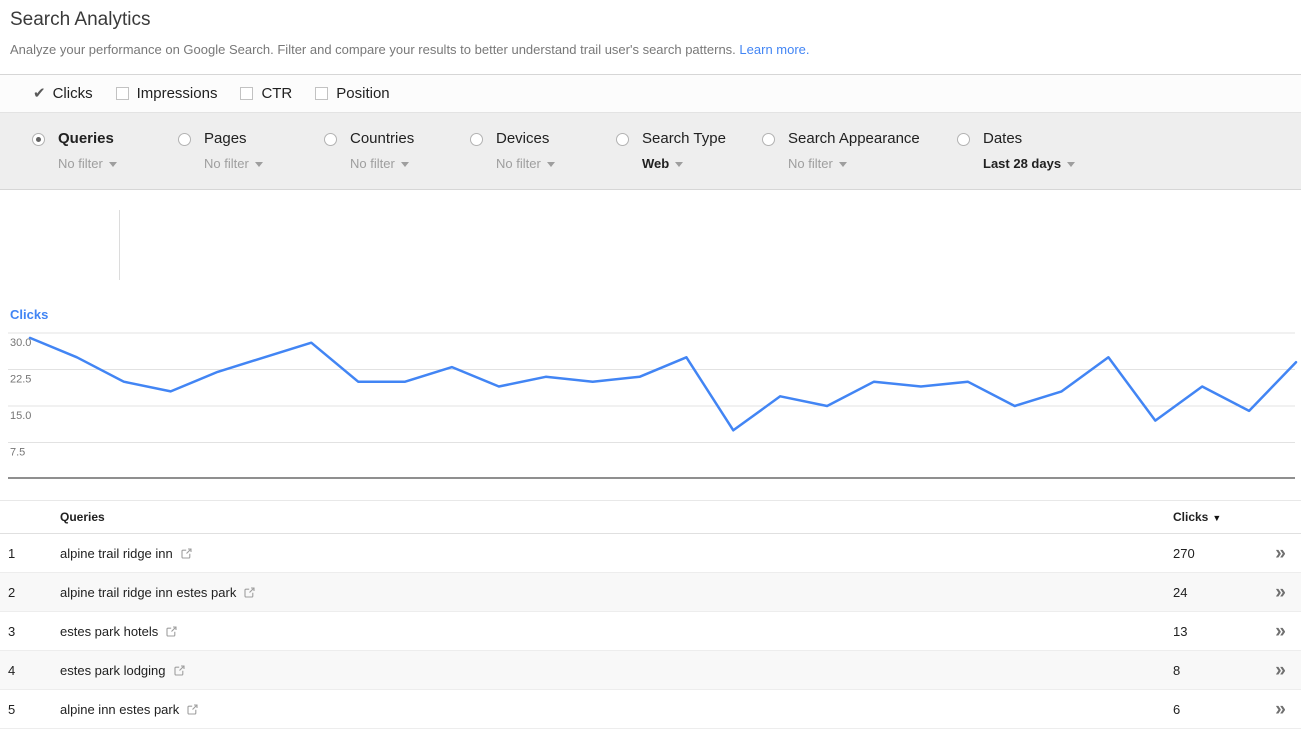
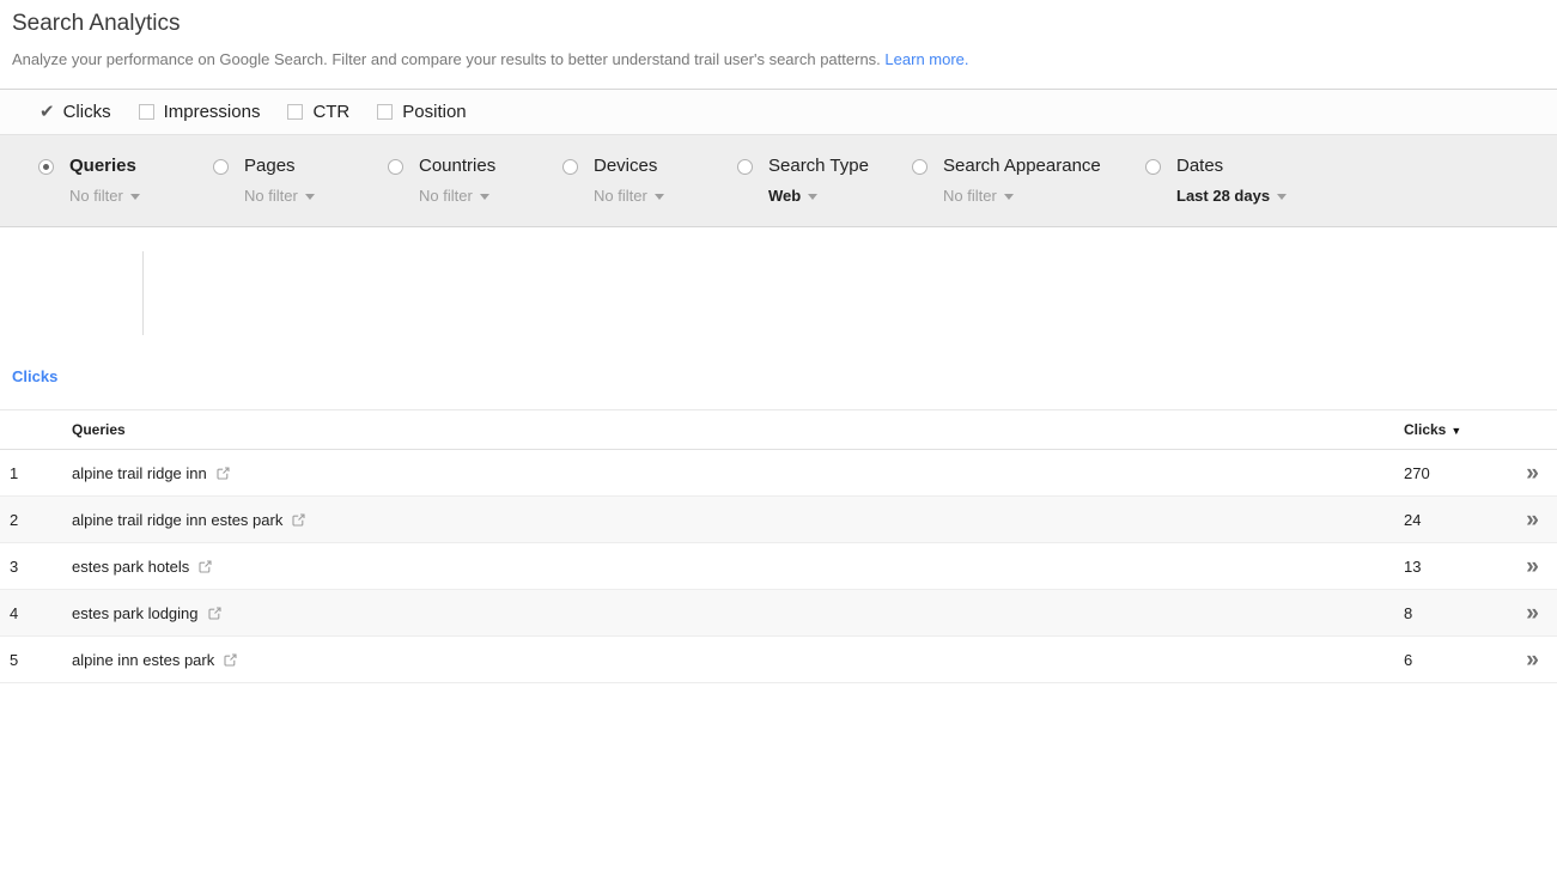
  Search Analytics
  Analyze your performance on Google Search. Filter and compare your results to better understand trail user's search patterns. Learn more.
  ✔
  Clicks
  Impressions
  CTR
  Position
  Queries
  No filter
  Pages
  No filter
  Countries
  No filter
  Devices
  No filter
  Search Type
  Web
  Search Appearance
  No filter
  Dates
  Last 28 days
  Clicks
- 30.0
- 22.5
- 15.0
- 7.5
  Queries
  Clicks ▼
  1
  alpine trail ridge inn
  270
  »
  2
  alpine trail ridge inn estes park
  24
  »
  3
  estes park hotels
  13
  »
  4
  estes park lodging
  8
  »
  5
  alpine inn estes park
  6
  »
